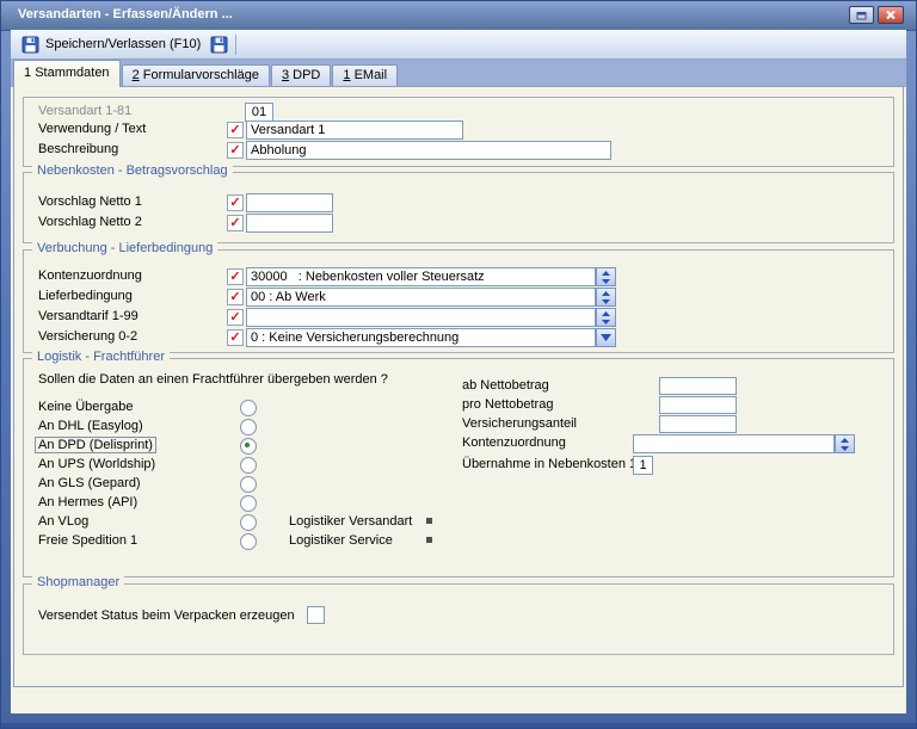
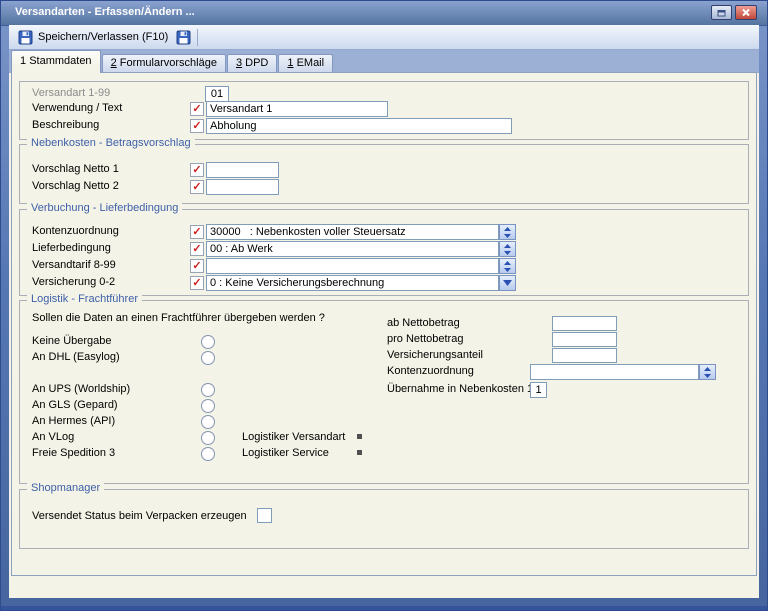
  Versandarten - Erfassen/Ändern ...
  Speichern/Verlassen (F10)
  1 Stammdaten
  2 Formularvorschläge
  3 DPD
  1 EMail
- Versandart 1-81
+ Versandart 1-99
  01
  Verwendung / Text
  ✓
  Versandart 1
  Beschreibung
  ✓
  Abholung
  Nebenkosten - Betragsvorschlag
  Vorschlag Netto 1
  ✓
  Vorschlag Netto 2
  ✓
  Verbuchung - Lieferbedingung
  Kontenzuordnung
  ✓
  30000 : Nebenkosten voller Steuersatz
  Lieferbedingung
  ✓
  00 : Ab Werk
- Versandtarif 1-99
+ Versandtarif 8-99
  ✓
  Versicherung 0-2
  ✓
  0 : Keine Versicherungsberechnung
  Logistik - Frachtführer
  Sollen die Daten an einen Frachtführer übergeben werden ?
  Keine Übergabe
  An DHL (Easylog)
- An DPD (Delisprint)
  An UPS (Worldship)
  An GLS (Gepard)
  An Hermes (API)
  An VLog
  Logistiker Versandart
- Freie Spedition 1
+ Freie Spedition 3
  Logistiker Service
  ab Nettobetrag
  pro Nettobetrag
  Versicherungsanteil
  Kontenzuordnung
  Übernahme in Nebenkosten
  1
  Shopmanager
  Versendet Status beim Verpacken erzeugen
